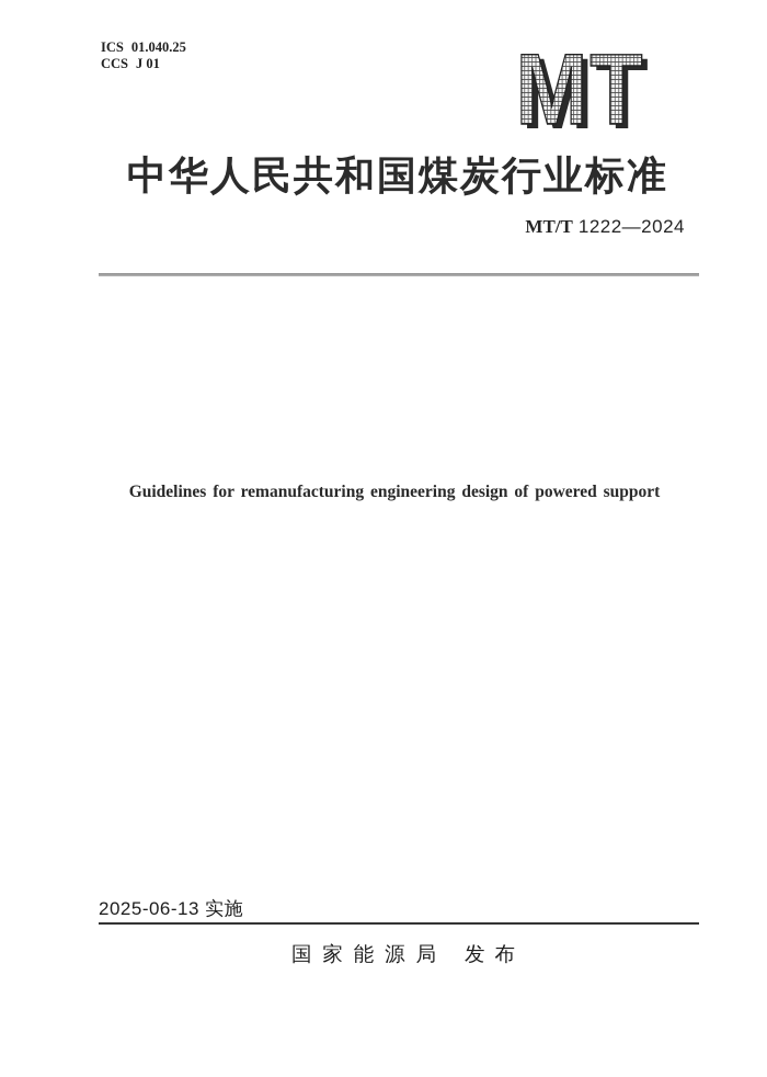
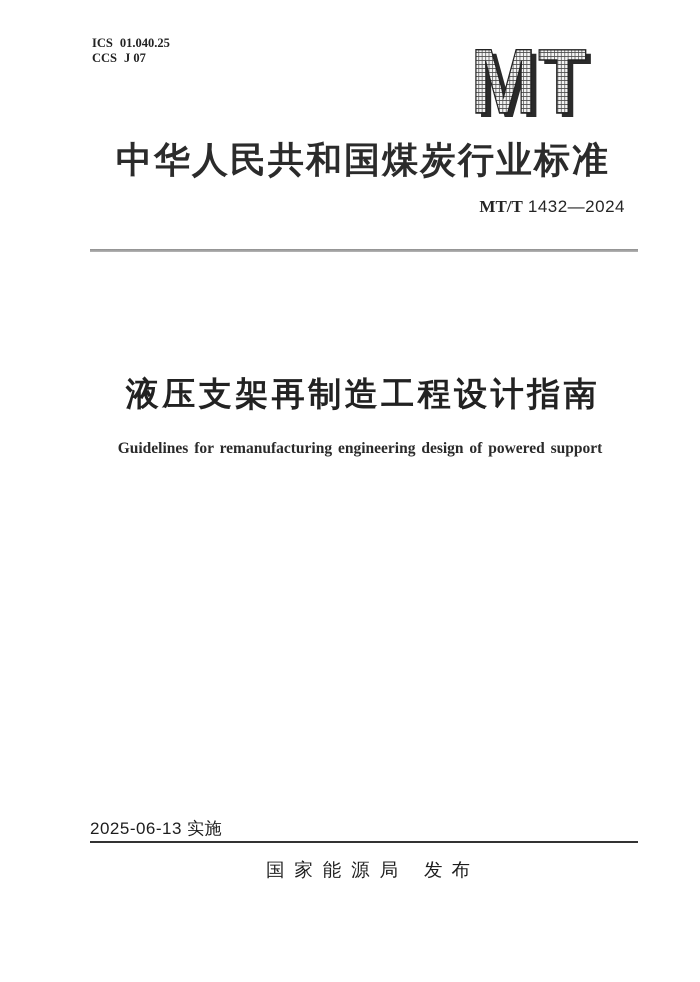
  ICS 01.040.25
- CCS J 01
+ CCS J 07
  MT
  中华人民共和国煤炭行业标准
- MT/T 1222—2024
+ MT/T 1432—2024
+ 液压支架再制造工程设计指南
  Guidelines for remanufacturing engineering design of powered support
  2025-06-13 实施
  国家能源局
  发布
